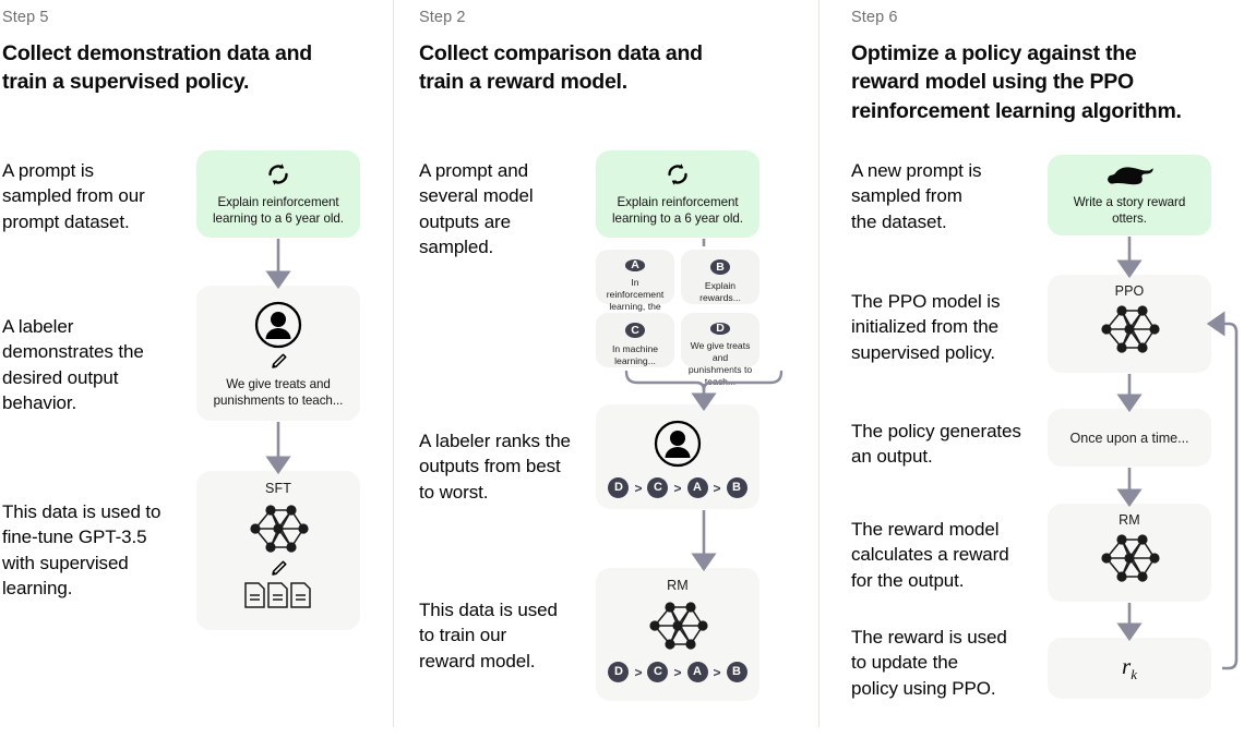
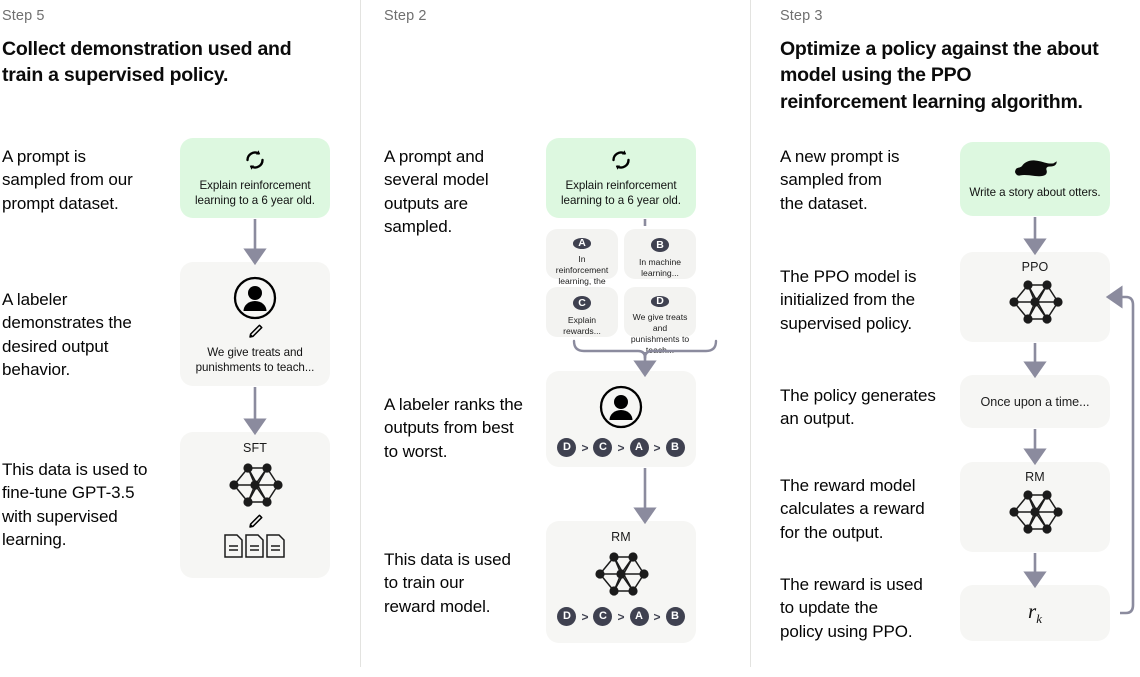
  Step 5
- Collect demonstration data and train a supervised policy.
+ Collect demonstration used and train a supervised policy.
  A prompt is
  sampled from our
  prompt dataset.
  A labeler
  demonstrates the
  desired output
  behavior.
  This data is used to
  fine-tune GPT-3.5
  with supervised
  learning.
  Explain reinforcement learning to a 6 year old.
  We give treats and punishments to teach...
  SFT
  Step 2
- Collect comparison data and train a reward model.
  A prompt and
  several model
  outputs are
  sampled.
  A labeler ranks the
  outputs from best
  to worst.
  This data is used
  to train our
  reward model.
  Explain reinforcement learning to a 6 year old.
  A
  In reinforcement learning, the
  B
- Explain rewards...
+ In machine learning...
  C
- In machine learning...
+ Explain rewards...
  D
  We give treats and punishments to t
  D
  >
  C
  >
  A
  >
  B
  RM
  D
  >
  C
  >
  A
  >
  B
- Step 6
+ Step 3
- Optimize a policy against the reward model using the PPO reinforcement learning algorithm.
+ Optimize a policy against the about model using the PPO reinforcement learning algorithm.
  A new prompt is
  sampled from
  the dataset.
  The PPO model is
  initialized from the
  supervised policy.
  The policy generates
  an output.
  The reward model
  calculates a reward
  for the output.
  The reward is used
  to update the
  policy using PPO.
- Write a story reward otters.
+ Write a story about otters.
  PPO
  Once upon a time...
  RM
  rk
